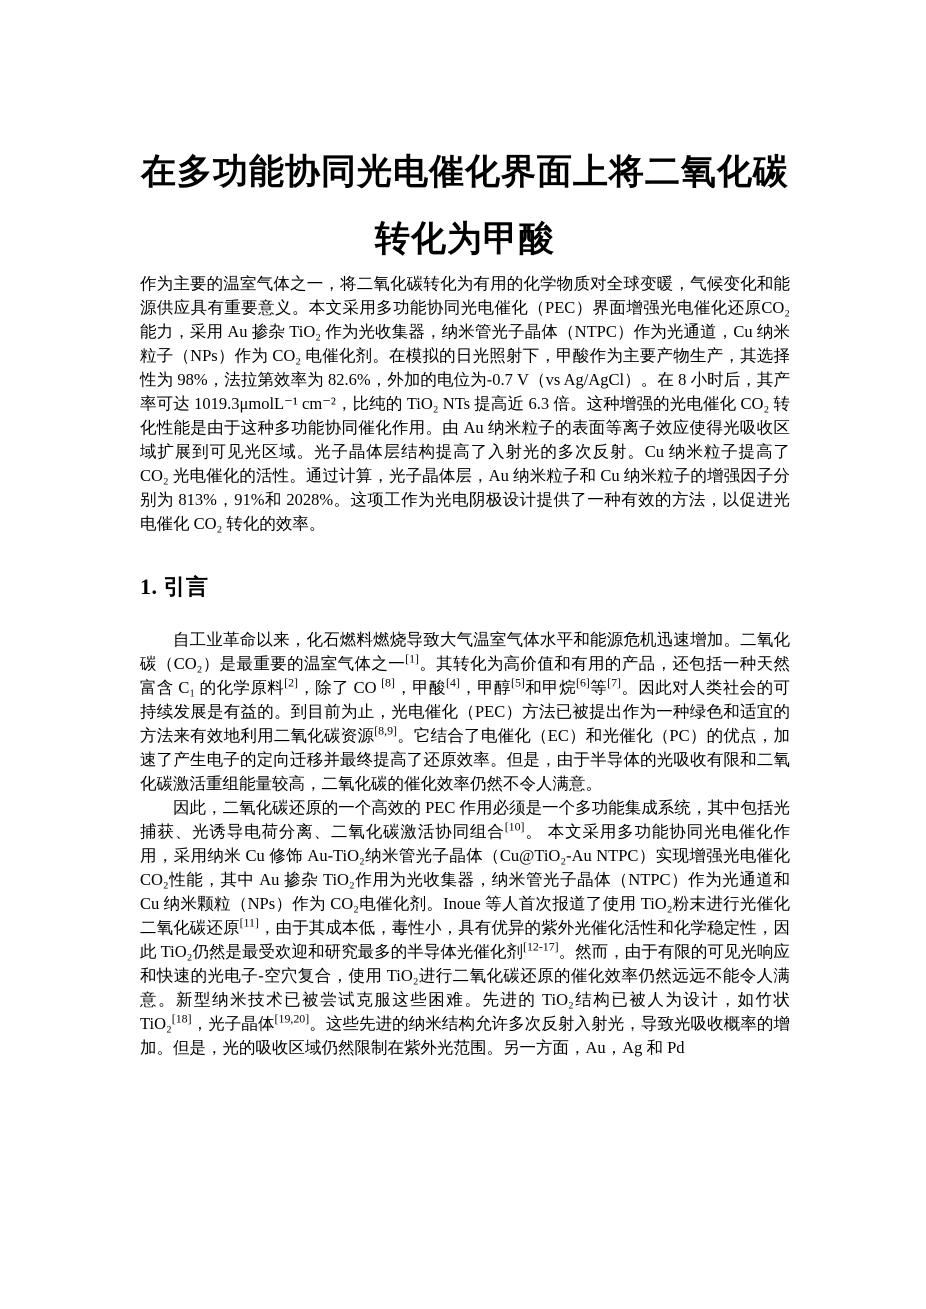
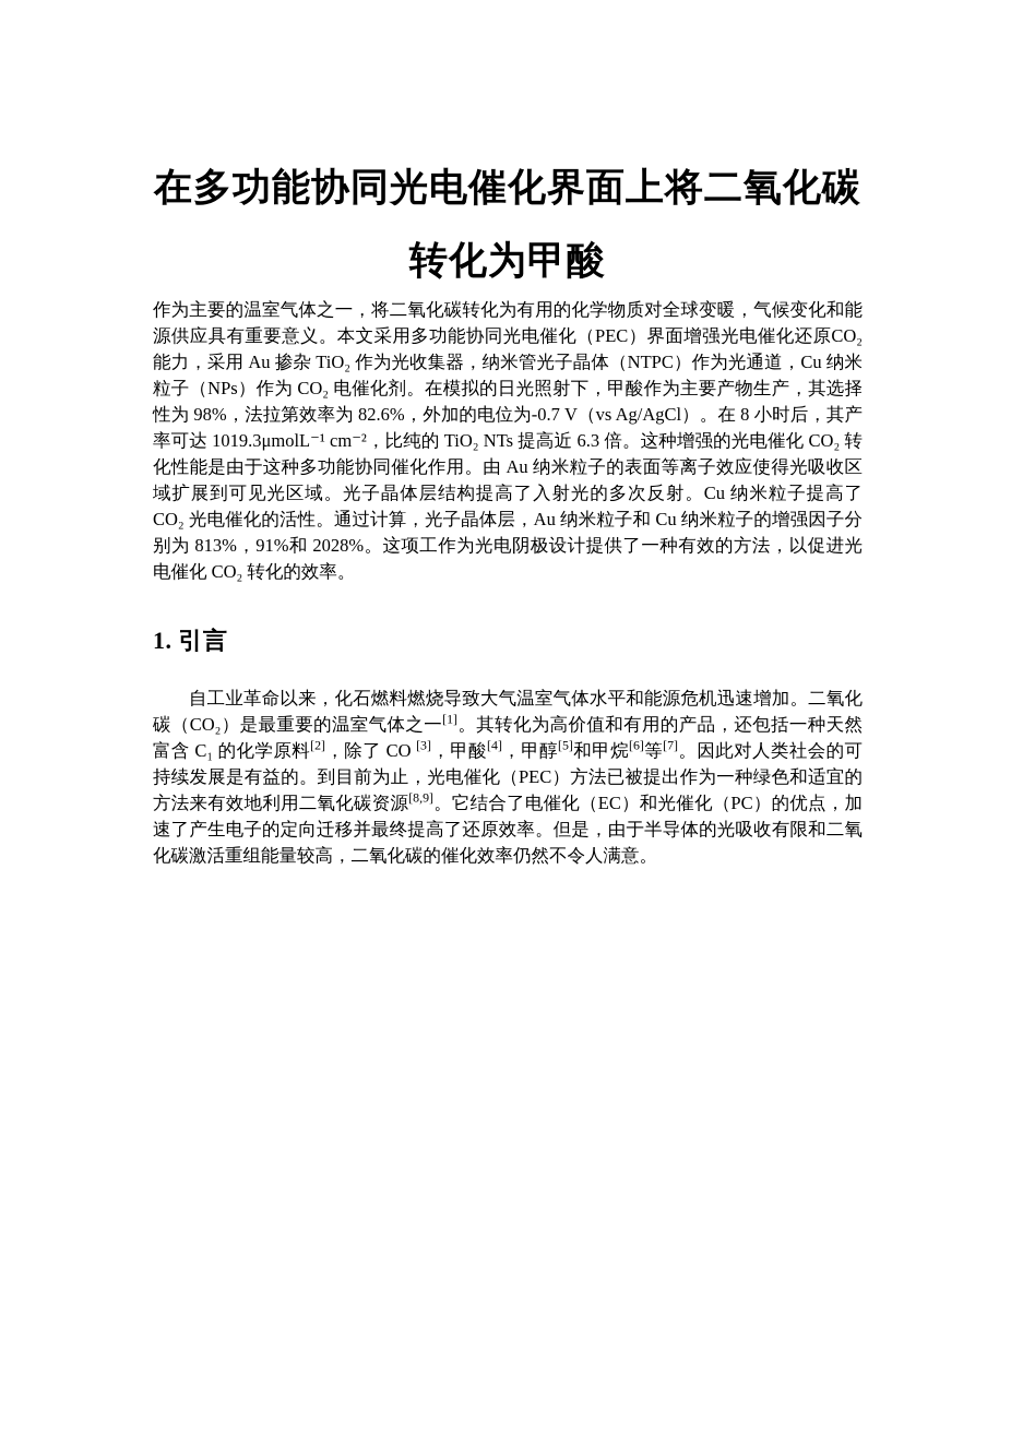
  在多功能协同光电催化界面上将二氧化碳
  转化为甲酸
  作为主要的温室气体之一，将二氧化碳转化为有用的化学物质对全球变暖，气候变化和能源供应具有重要意义。本文采用多功能协同光电催化（PEC）界面增强光电催化还原CO₂能力，采用 Au 掺杂 TiO₂ 作为光收集器，纳米管光子晶体（NTPC）作为光通道，Cu 纳米粒子（NPs）作为 CO₂ 电催化剂。在模拟的日光照射下，甲酸作为主要产物生产，其选择性为 98%，法拉第效率为 82.6%，外加的电位为-0.7 V（vs Ag/AgCl）。在 8 小时后，其产率可达 1019.3μmolL⁻¹ cm⁻²，比纯的 TiO₂ NTs 提高近 6.3 倍。这种增强的光电催化 CO₂ 转化性能是由于这种多功能协同催化作用。由 Au 纳米粒子的表面等离子效应使得光吸收区域扩展到可见光区域。光子晶体层结构提高了入射光的多次反射。Cu 纳米粒子提高了 CO₂ 光电催化的活性。通过计算，光子晶体层，Au 纳米粒子和 Cu 纳米粒子的增强因子分别为 813%，91%和 2028%。这项工作为光电阴极设计提供了一种有效的方法，以促进光电催化 CO₂ 转化的效率。
  1. 引言
- 自工业革命以来，化石燃料燃烧导致大气温室气体水平和能源危机迅速增加。二氧化碳（CO₂）是最重要的温室气体之一[1]。其转化为高价值和有用的产品，还包括一种天然富含 C₁ 的化学原料[2]，除了 CO [8]，甲酸[4]，甲醇[5]和甲烷[6]等[7]。因此对人类社会的可持续发展是有益的。到目前为止，光电催化（PEC）方法已被提出作为一种绿色和适宜的方法来有效地利用二氧化碳资源[8,9]。它结合了电催化（EC）和光催化（PC）的优点，加速了产生电子的定向迁移并最终提高了还原效率。但是，由于半导体的光吸收有限和二氧化碳激活重组能量较高，二氧化碳的催化效率仍然不令人满意。
+ 自工业革命以来，化石燃料燃烧导致大气温室气体水平和能源危机迅速增加。二氧化碳（CO₂）是最重要的温室气体之一[1]。其转化为高价值和有用的产品，还包括一种天然富含 C₁ 的化学原料[2]，除了 CO [3]，甲酸[4]，甲醇[5]和甲烷[6]等[7]。因此对人类社会的可持续发展是有益的。到目前为止，光电催化（PEC）方法已被提出作为一种绿色和适宜的方法来有效地利用二氧化碳资源[8,9]。它结合了电催化（EC）和光催化（PC）的优点，加速了产生电子的定向迁移并最终提高了还原效率。但是，由于半导体的光吸收有限和二氧化碳激活重组能量较高，二氧化碳的催化效率仍然不令人满意。
- 因此，二氧化碳还原的一个高效的 PEC 作用必须是一个多功能集成系统，其中包括光捕获、光诱导电荷分离、二氧化碳激活协同组合[10]。 本文采用多功能协同光电催化作用，采用纳米 Cu 修饰 Au-TiO₂纳米管光子晶体（Cu@TiO₂-Au NTPC）实现增强光电催化 CO₂性能，其中 Au 掺杂 TiO₂作用为光收集器，纳米管光子晶体（NTPC）作为光通道和 Cu 纳米颗粒（NPs）作为 CO₂电催化剂。Inoue 等人首次报道了使用 TiO₂粉末进行光催化二氧化碳还原[11]，由于其成本低，毒性小，具有优异的紫外光催化活性和化学稳定性，因此 TiO₂仍然是最受欢迎和研究最多的半导体光催化剂[12-17]。然而，由于有限的可见光响应和快速的光电子-空穴复合，使用 TiO₂进行二氧化碳还原的催化效率仍然远远不能令人满意。新型纳米技术已被尝试克服这些困难。先进的 TiO₂结构已被人为设计，如竹状 TiO₂[18]，光子晶体[19,20]。这些先进的纳米结构允许多次反射入射光，导致光吸收概率的增加。但是，光的吸收区域仍然限制在紫外光范围。另一方面，Au，Ag 和 Pd
